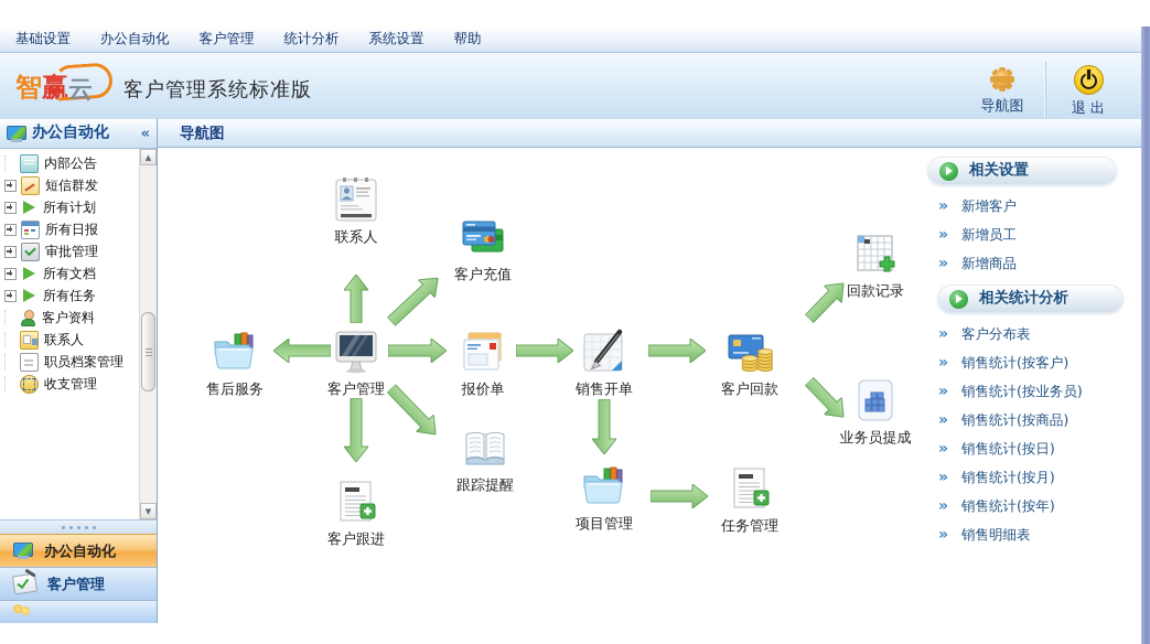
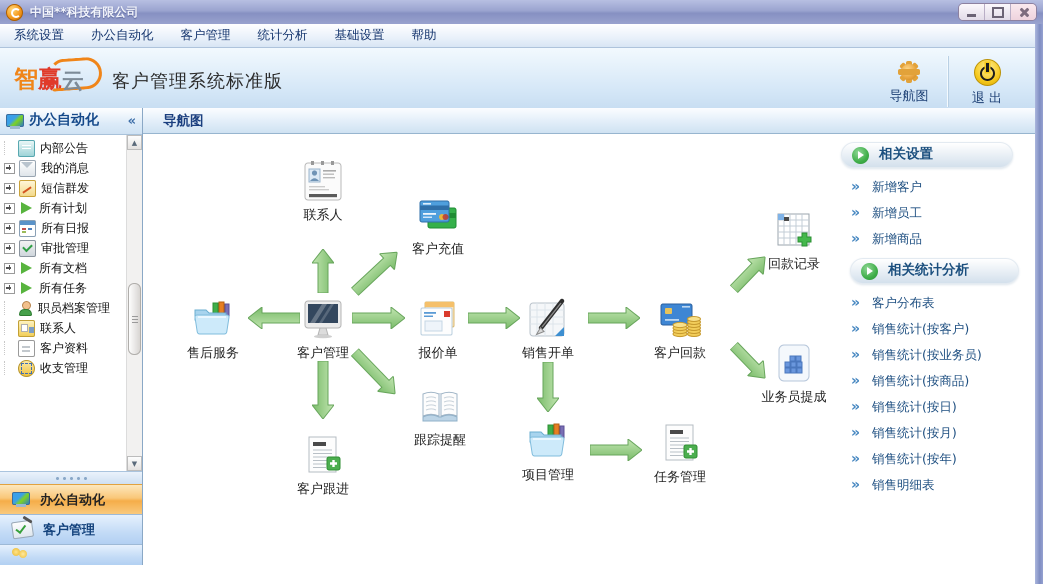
+ 中国**科技有限公司
- 基础设置
+ 系统设置
  办公自动化
  客户管理
  统计分析
- 系统设置
+ 基础设置
  帮助
  智
  赢
  云
  客户管理系统标准版
  导航图
  退 出
  办公自动化
  «
  内部公告
+ 我的消息
  短信群发
  所有计划
  所有日报
  审批管理
  所有文档
  所有任务
- 客户资料
+ 职员档案管理
  联系人
- 职员档案管理
+ 客户资料
  收支管理
  ▲
  ▼
  办公自动化
  客户管理
  导航图
  联系人
  客户充值
  售后服务
  客户管理
  报价单
  销售开单
  客户回款
  回款记录
  业务员提成
  跟踪提醒
  客户跟进
  项目管理
  任务管理
  相关设置
  »
  新增客户
  »
  新增员工
  »
  新增商品
  相关统计分析
  »
  客户分布表
  »
  销售统计(按客户)
  »
  销售统计(按业务员)
  »
  销售统计(按商品)
  »
  销售统计(按日)
  »
  销售统计(按月)
  »
  销售统计(按年)
  »
  销售明细表
